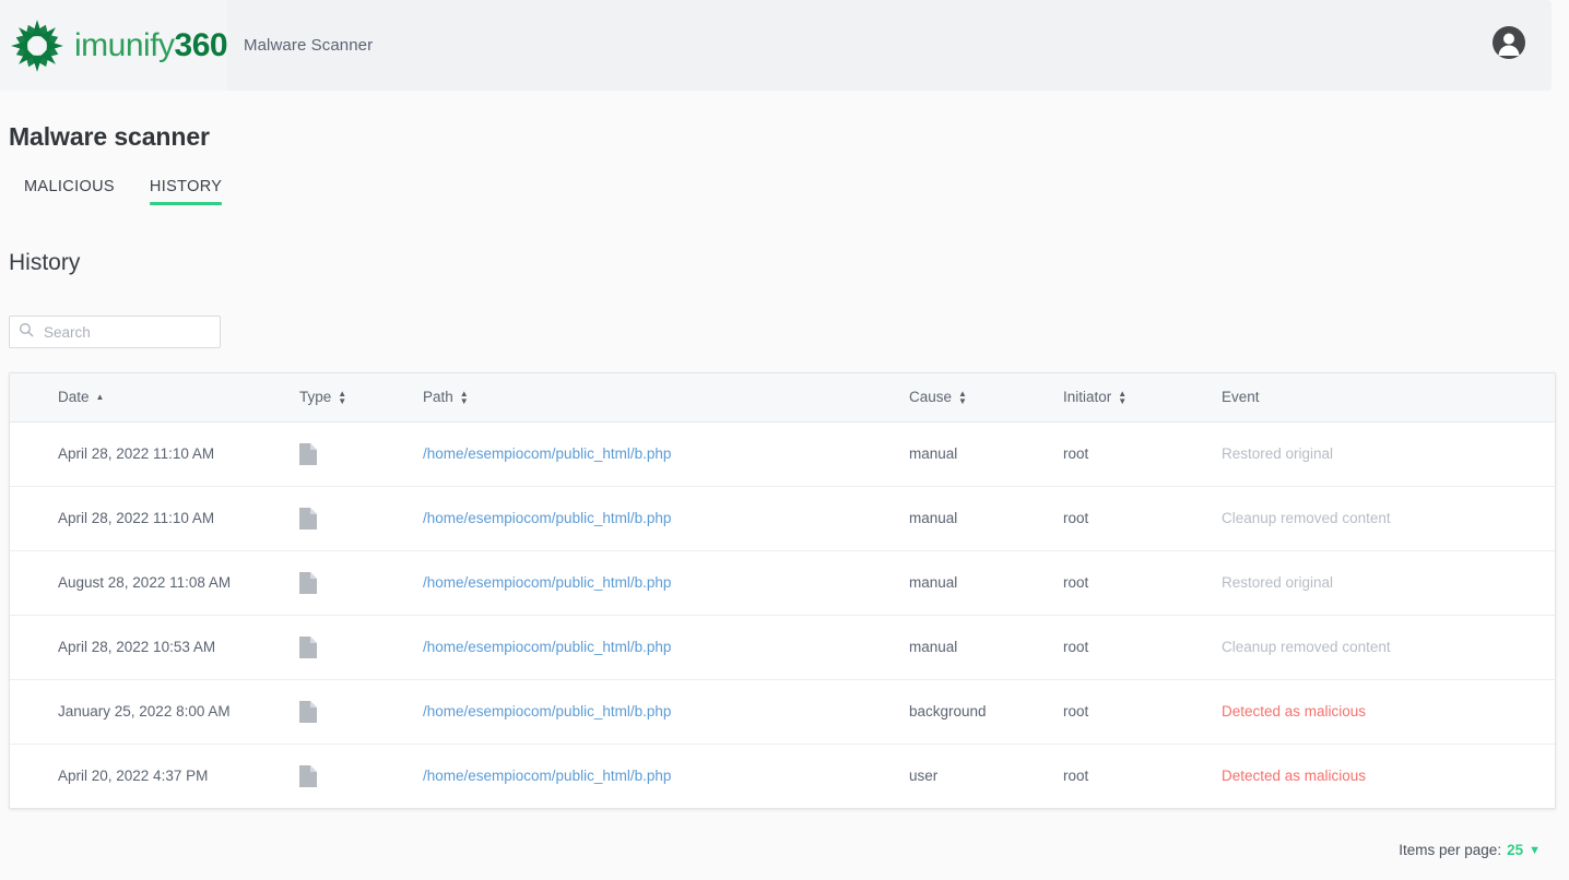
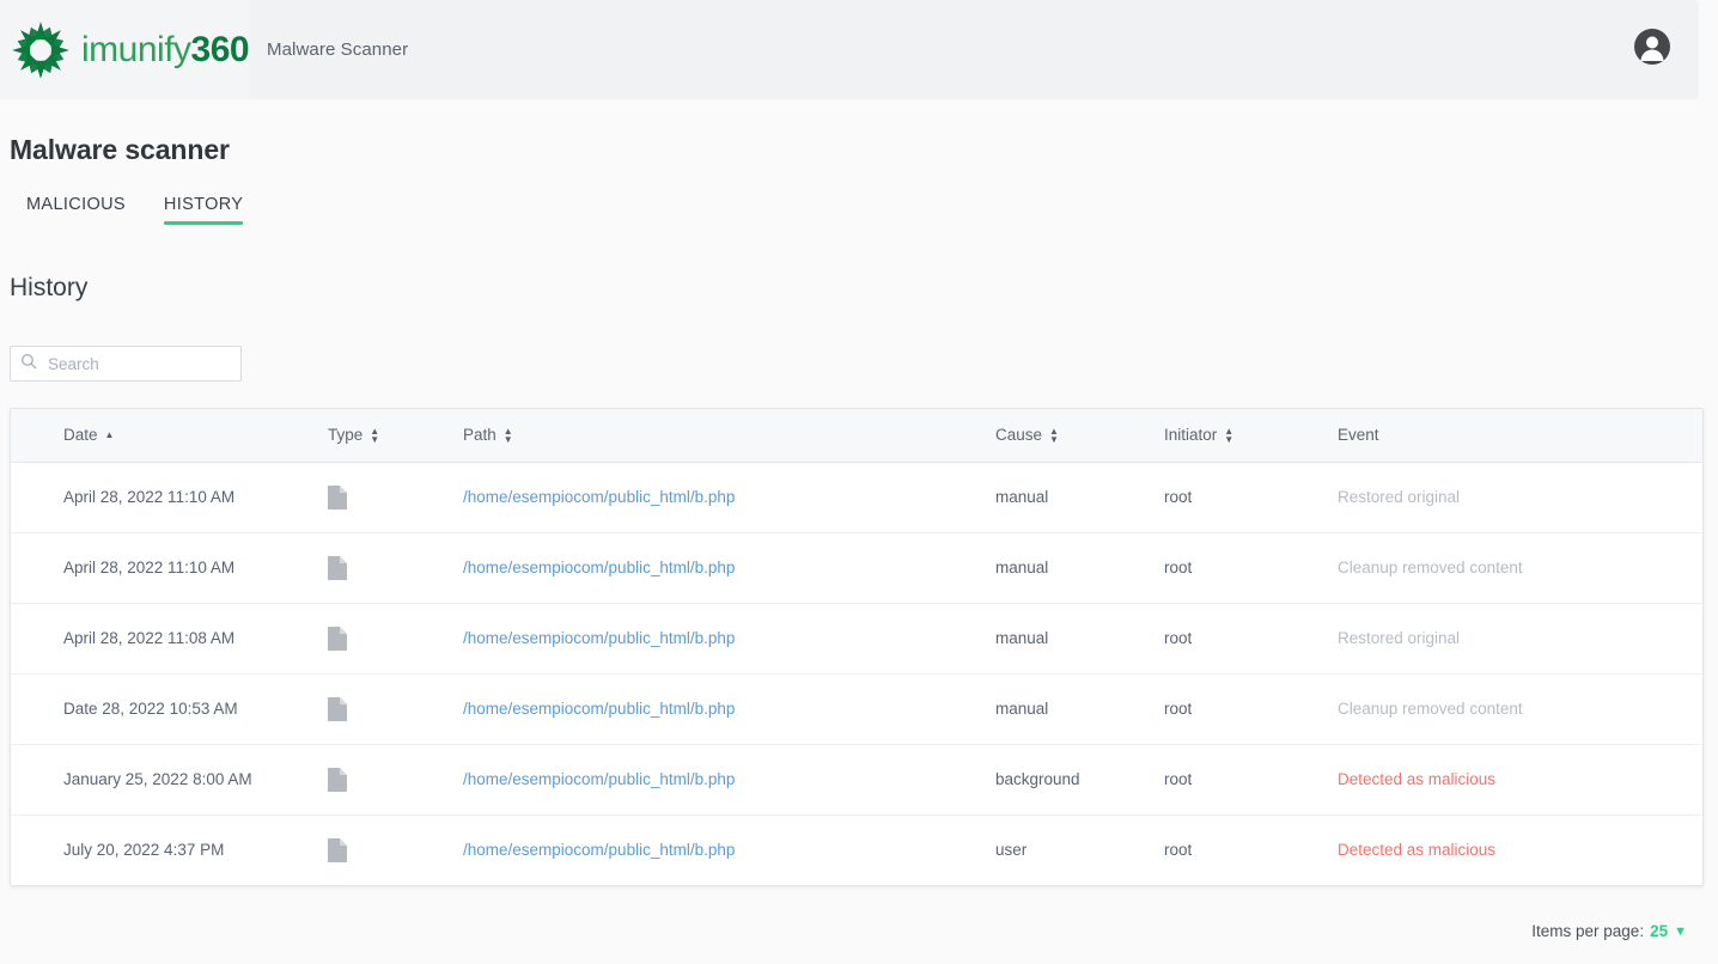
  imunify360
  Malware Scanner
  Malware scanner
  MALICIOUS
  HISTORY
  History
  Search
  Date ▲	Type ▲▼	Path ▲▼	Cause ▲▼	Initiator ▲▼	Event
  April 28, 2022 11:10 AM		/home/esempiocom/public_html/b.php	manual	root	Restored original
  April 28, 2022 11:10 AM		/home/esempiocom/public_html/b.php	manual	root	Cleanup removed content
- August 28, 2022 11:08 AM		/home/esempiocom/public_html/b.php	manual	root	Restored original
+ April 28, 2022 11:08 AM		/home/esempiocom/public_html/b.php	manual	root	Restored original
- April 28, 2022 10:53 AM		/home/esempiocom/public_html/b.php	manual	root	Cleanup removed content
+ Date 28, 2022 10:53 AM		/home/esempiocom/public_html/b.php	manual	root	Cleanup removed content
  January 25, 2022 8:00 AM		/home/esempiocom/public_html/b.php	background	root	Detected as malicious
- April 20, 2022 4:37 PM		/home/esempiocom/public_html/b.php	user	root	Detected as malicious
+ July 20, 2022 4:37 PM		/home/esempiocom/public_html/b.php	user	root	Detected as malicious
  Items per page:
  25
  ▼
